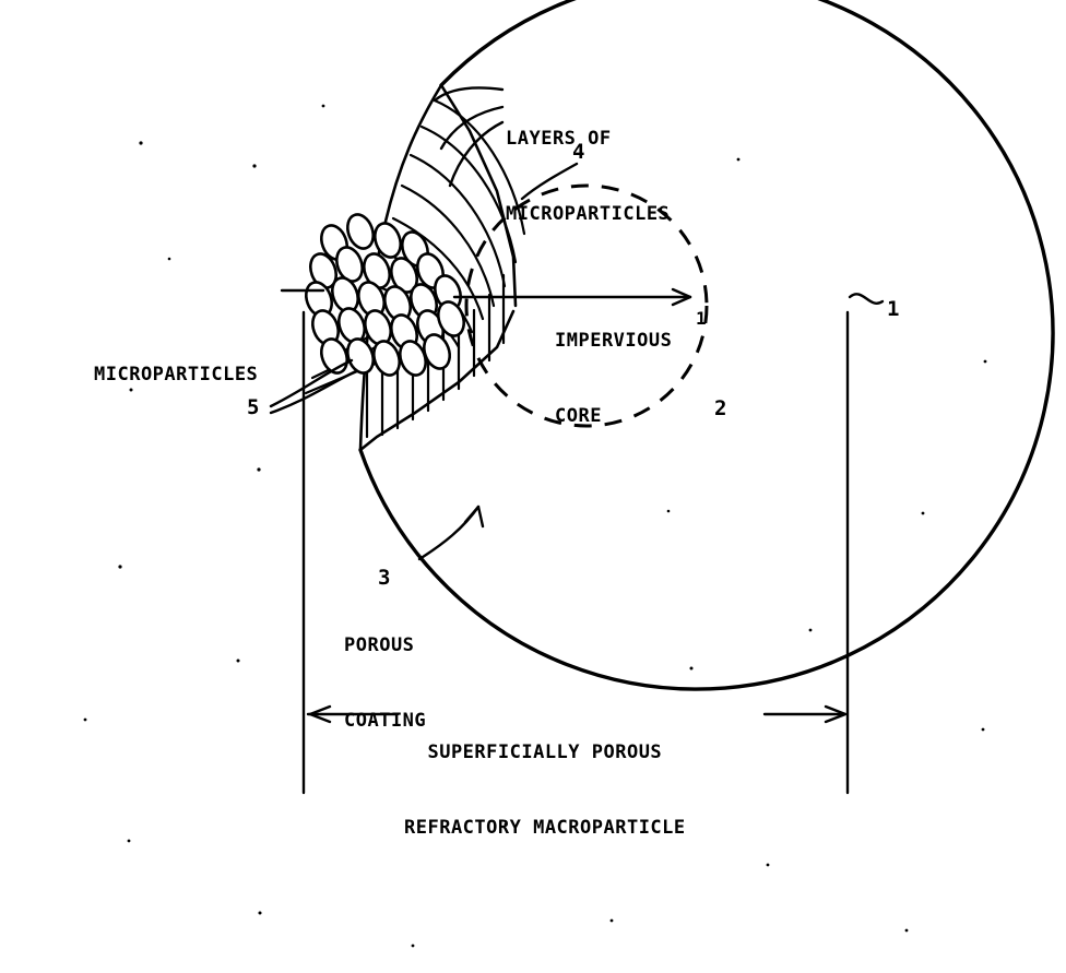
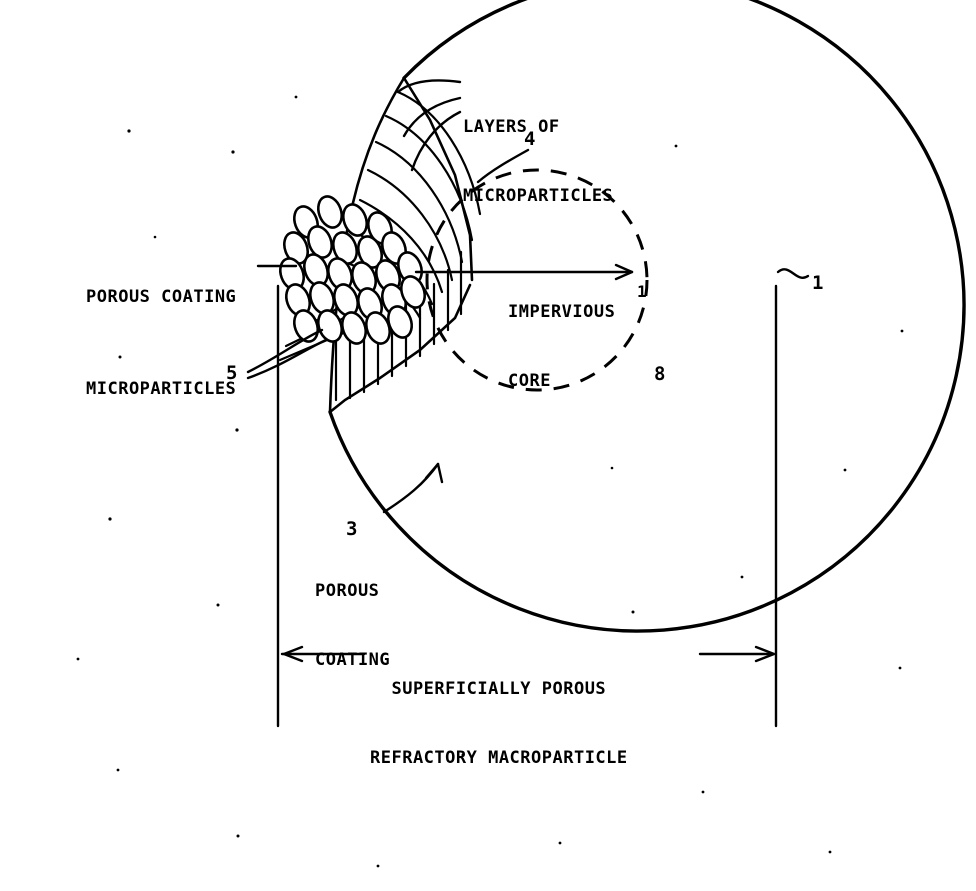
  LAYERS OF
  MICROPARTICLES
+ POROUS COATING
  MICROPARTICLES
  IMPERVIOUS
  CORE
  POROUS
  COATING
  SUPERFICIALLY POROUS
  REFRACTORY MACROPARTICLE
  4
  1
  1
- 2
+ 8
  5
  3
